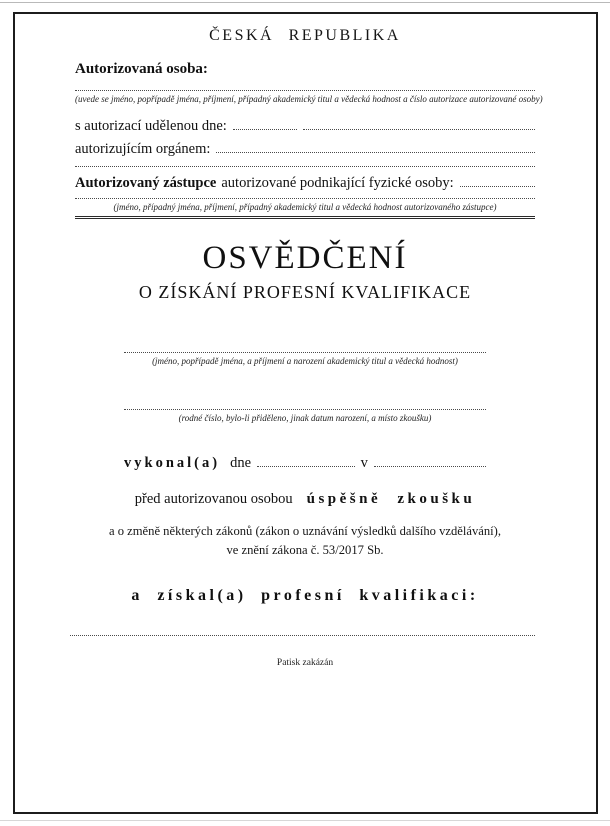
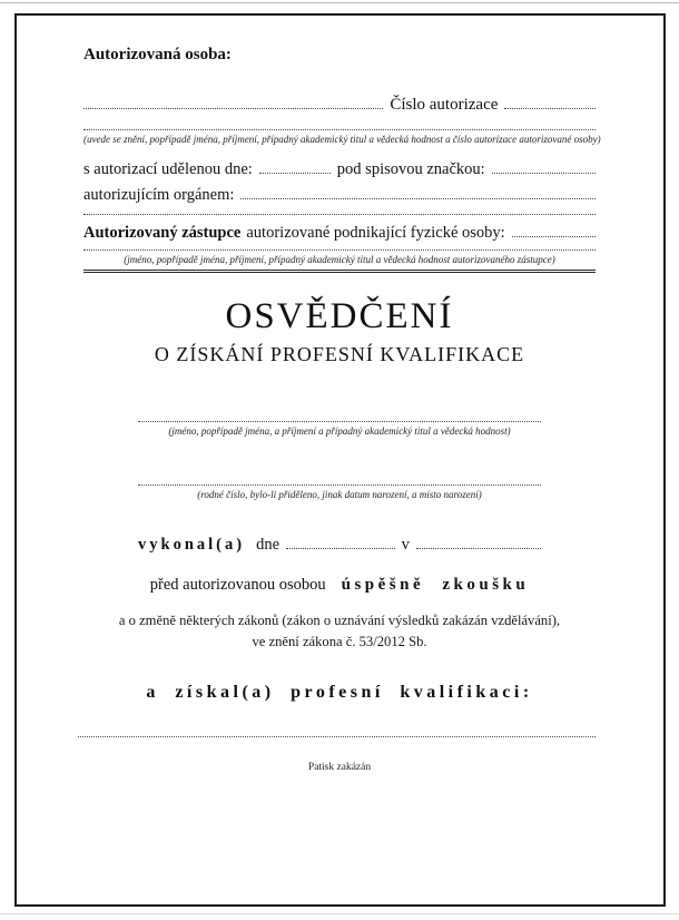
- ČESKÁ REPUBLIKA
  Autorizovaná osoba:
+ Číslo autorizace
- (uvede se jméno, popřípadě jména, příjmení, případný akademický titul a vědecká hodnost a číslo autorizace autorizované osoby)
+ (uvede se znění, popřípadě jména, příjmení, případný akademický titul a vědecká hodnost a číslo autorizace autorizované osoby)
  s autorizací udělenou dne:
+ pod spisovou značkou:
  autorizujícím orgánem:
  Autorizovaný zástupce
  autorizované podnikající fyzické osoby:
- (jméno, případný jména, příjmení, případný akademický titul a vědecká hodnost autorizovaného zástupce)
+ (jméno, popřípadě jména, příjmení, případný akademický titul a vědecká hodnost autorizovaného zástupce)
  OSVĚDČENÍ
  O ZÍSKÁNÍ PROFESNÍ KVALIFIKACE
- (jméno, popřípadě jména, a příjmení a narození akademický titul a vědecká hodnost)
+ (jméno, popřípadě jména, a příjmení a případný akademický titul a vědecká hodnost)
- (rodné číslo, bylo-li přiděleno, jinak datum narození, a místo zkoušku)
+ (rodné číslo, bylo-li přiděleno, jinak datum narození, a místo narození)
  vykonal(a)
  dne
  v
  před autorizovanou osobou
  úspěšně zkoušku
- a o změně některých zákonů (zákon o uznávání výsledků dalšího vzdělávání),
+ a o změně některých zákonů (zákon o uznávání výsledků zakázán vzdělávání),
- ve znění zákona č. 53/2017 Sb.
+ ve znění zákona č. 53/2012 Sb.
  a získal(a) profesní kvalifikaci:
  Patisk zakázán
